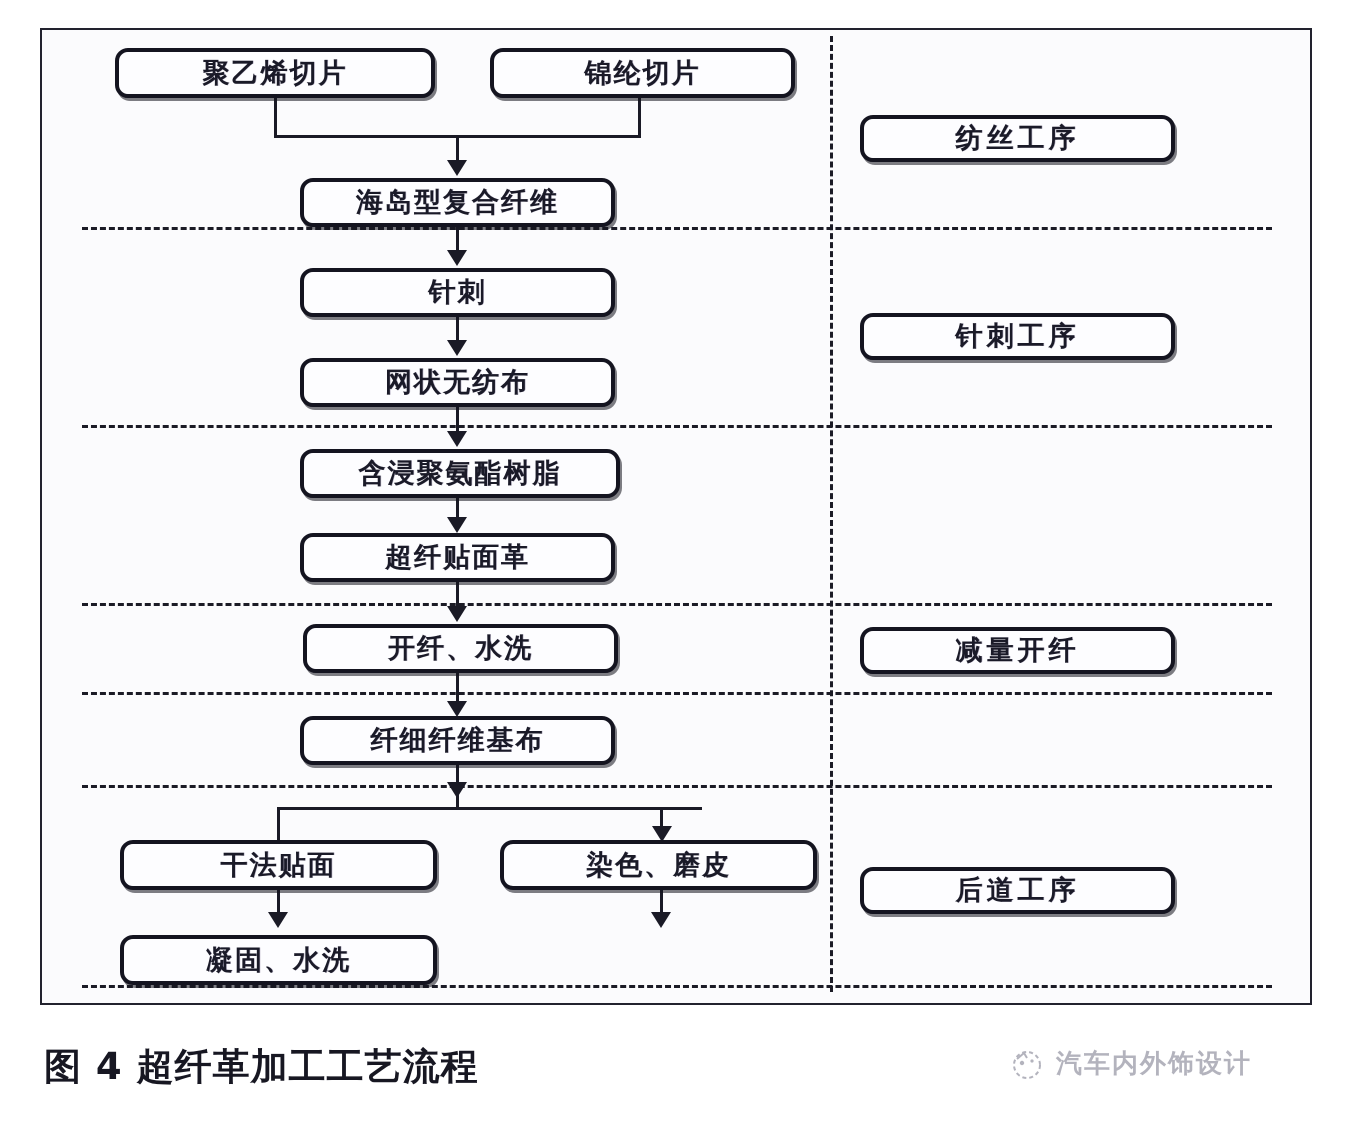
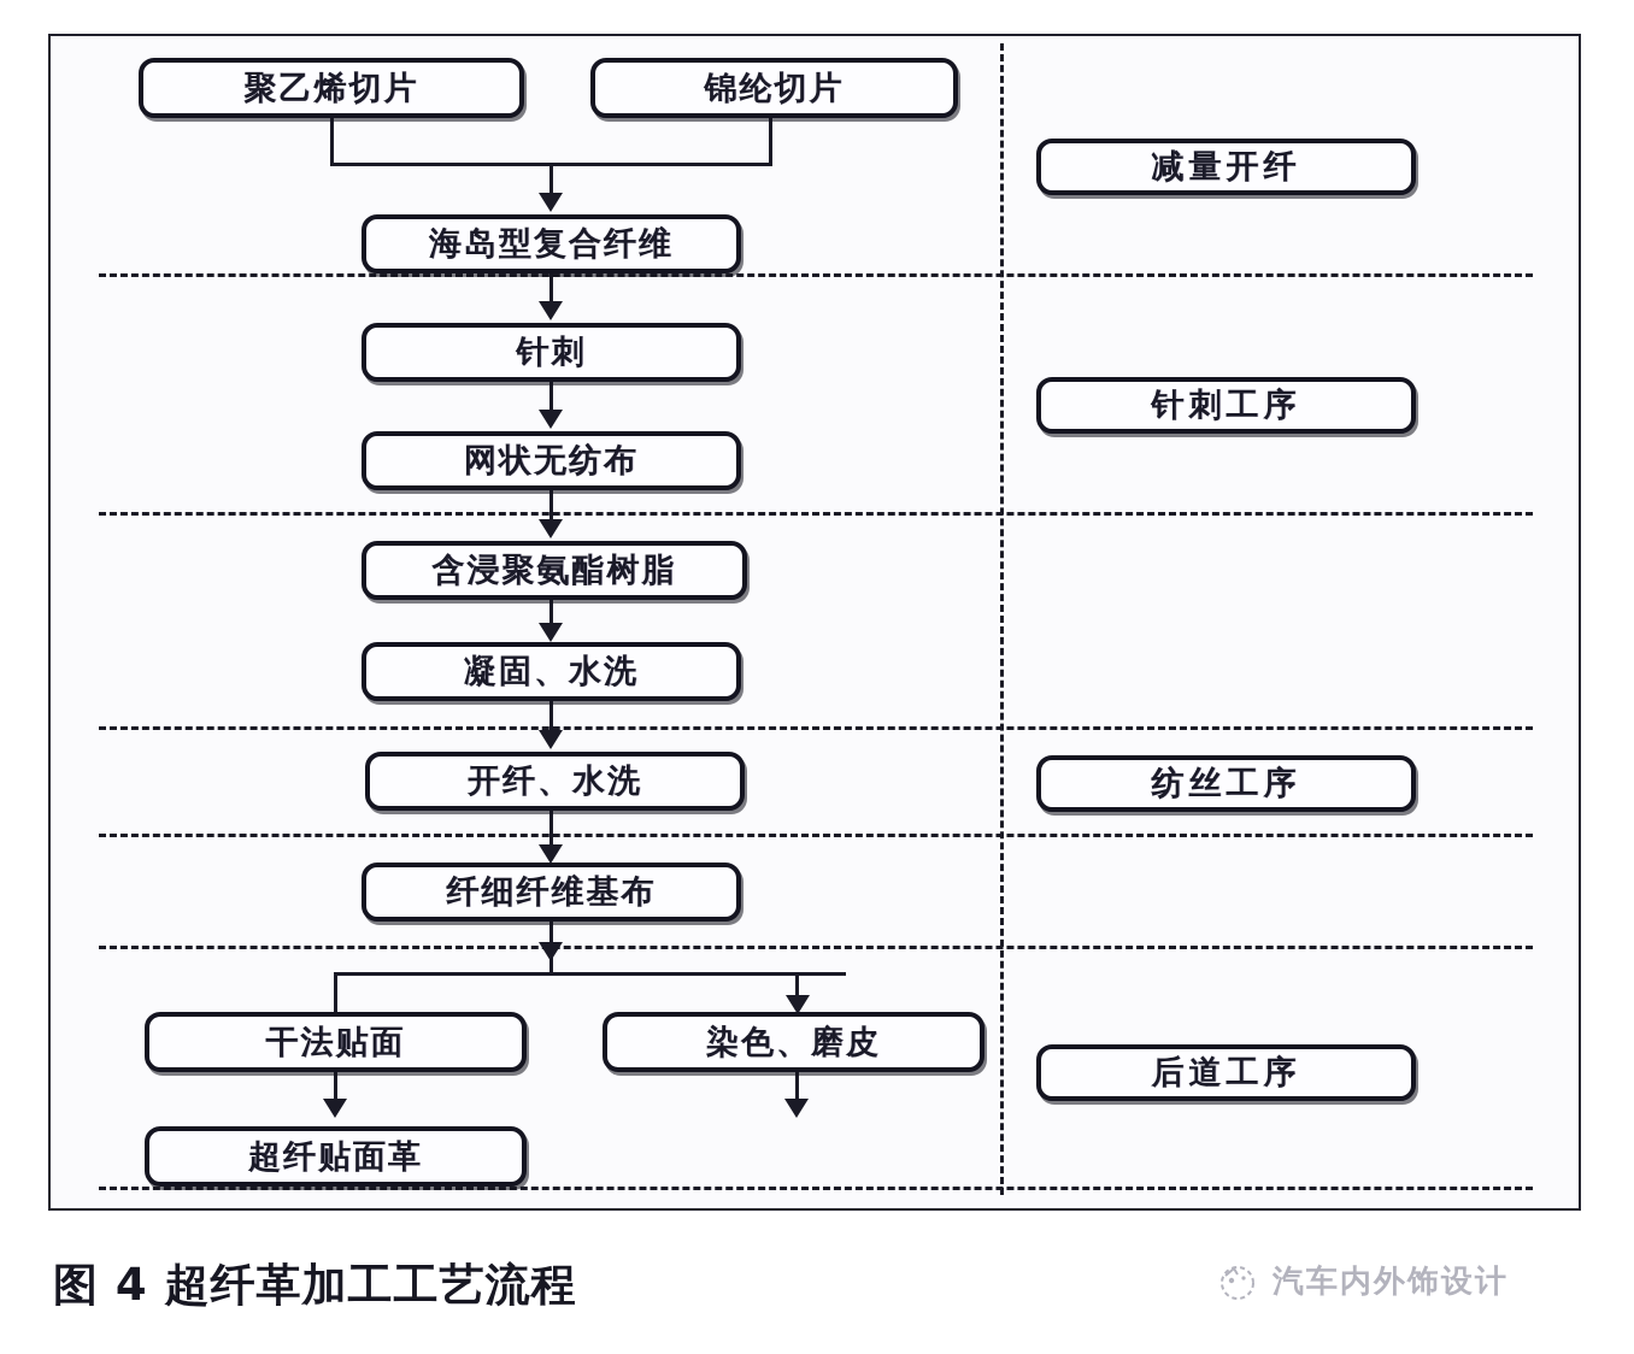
  聚乙烯切片
  锦纶切片
  海岛型复合纤维
  针刺
  网状无纺布
  含浸聚氨酯树脂
- 超纤贴面革
+ 凝固、水洗
  开纤、水洗
  纤细纤维基布
  干法贴面
  染色、磨皮
- 凝固、水洗
+ 超纤贴面革
- 纺丝工序
+ 减量开纤
  针刺工序
- 减量开纤
+ 纺丝工序
  后道工序
  图 4 超纤革加工工艺流程
  汽车内外饰设计
